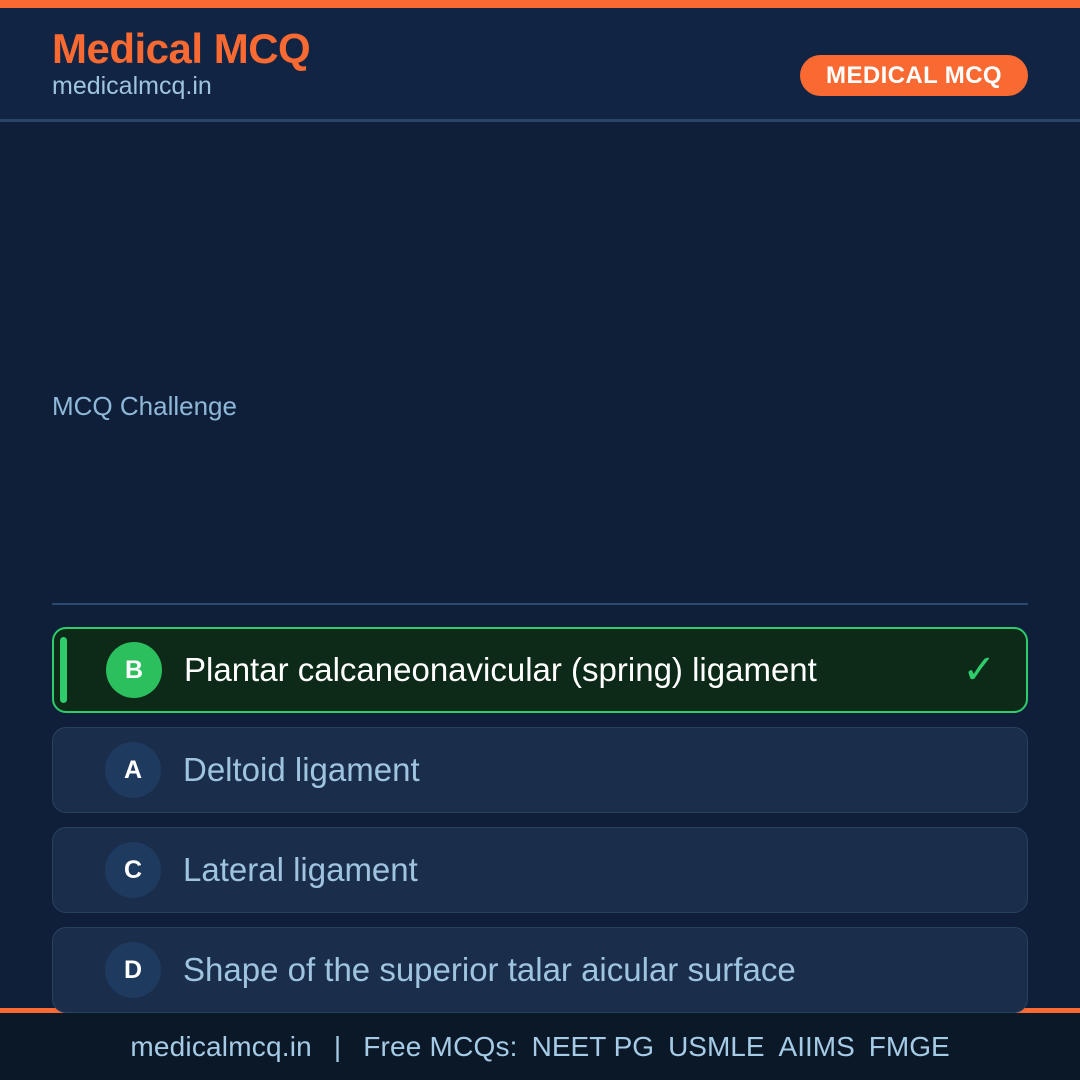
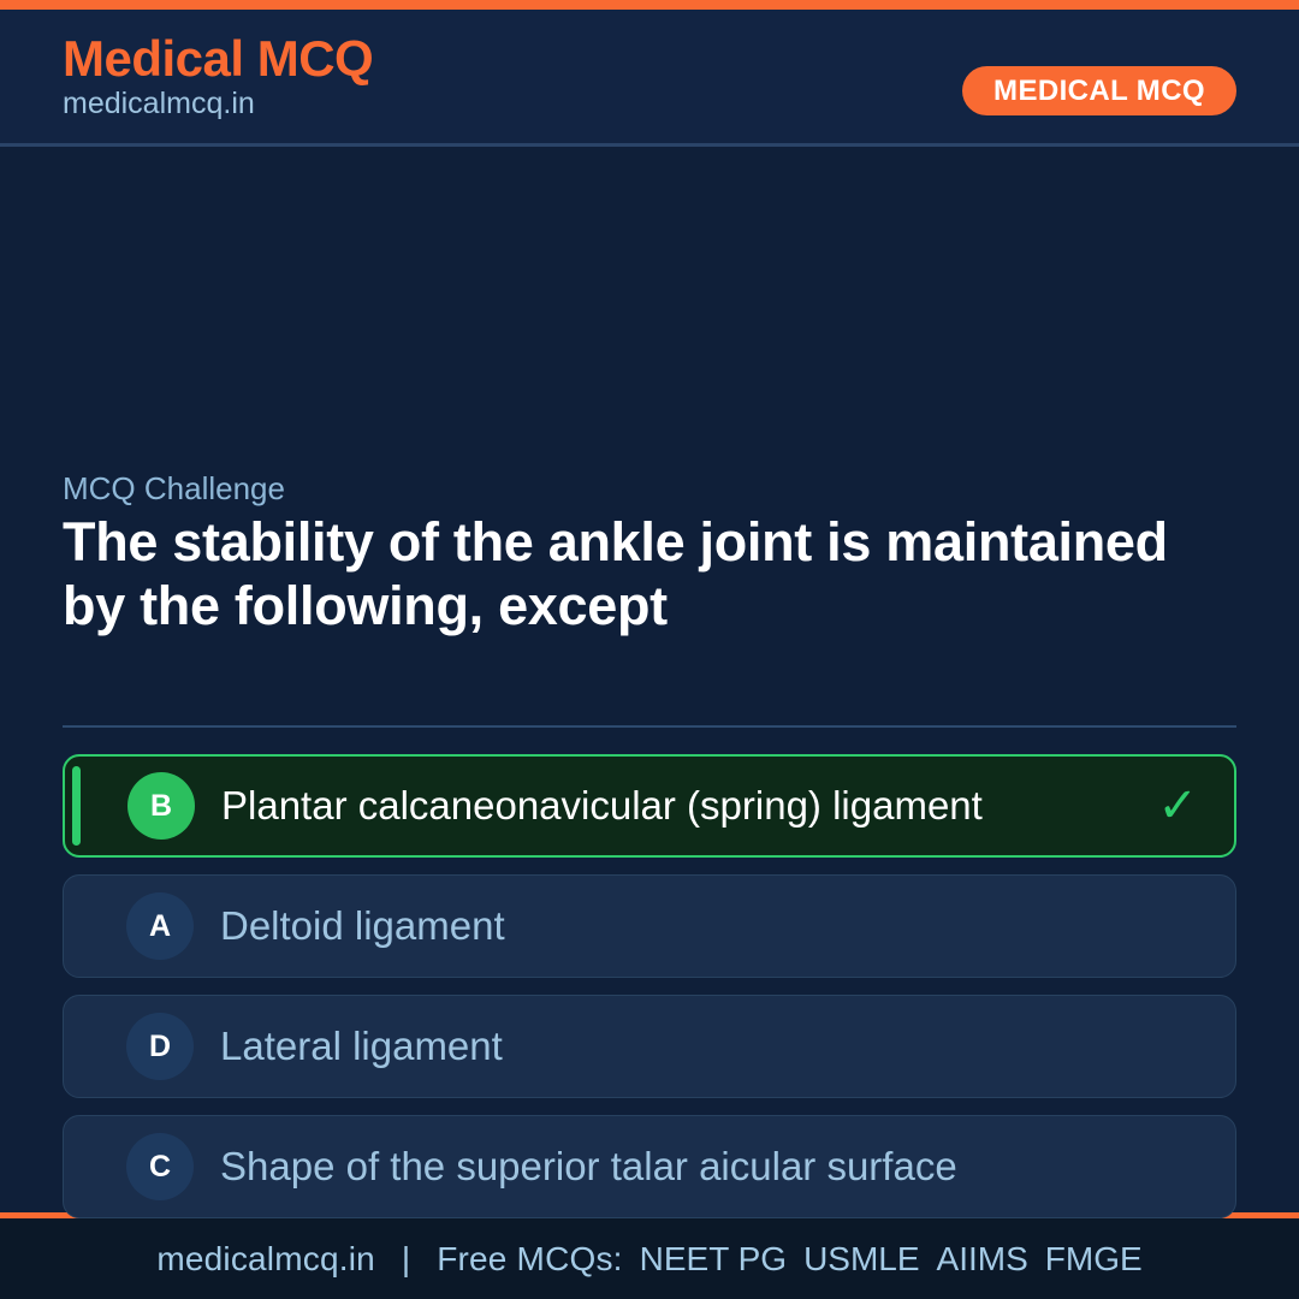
  Medical MCQ
  medicalmcq.in
  MEDICAL MCQ
  MCQ Challenge
+ The stability of the ankle joint is maintained by the following, except
  B
  Plantar calcaneonavicular (spring) ligament
  ✓
  A
  Deltoid ligament
- C
+ D
  Lateral ligament
- D
+ C
  Shape of the superior talar aicular surface
  medicalmcq.in
  |
  Free MCQs:
  NEET PG
  USMLE
  AIIMS
  FMGE
